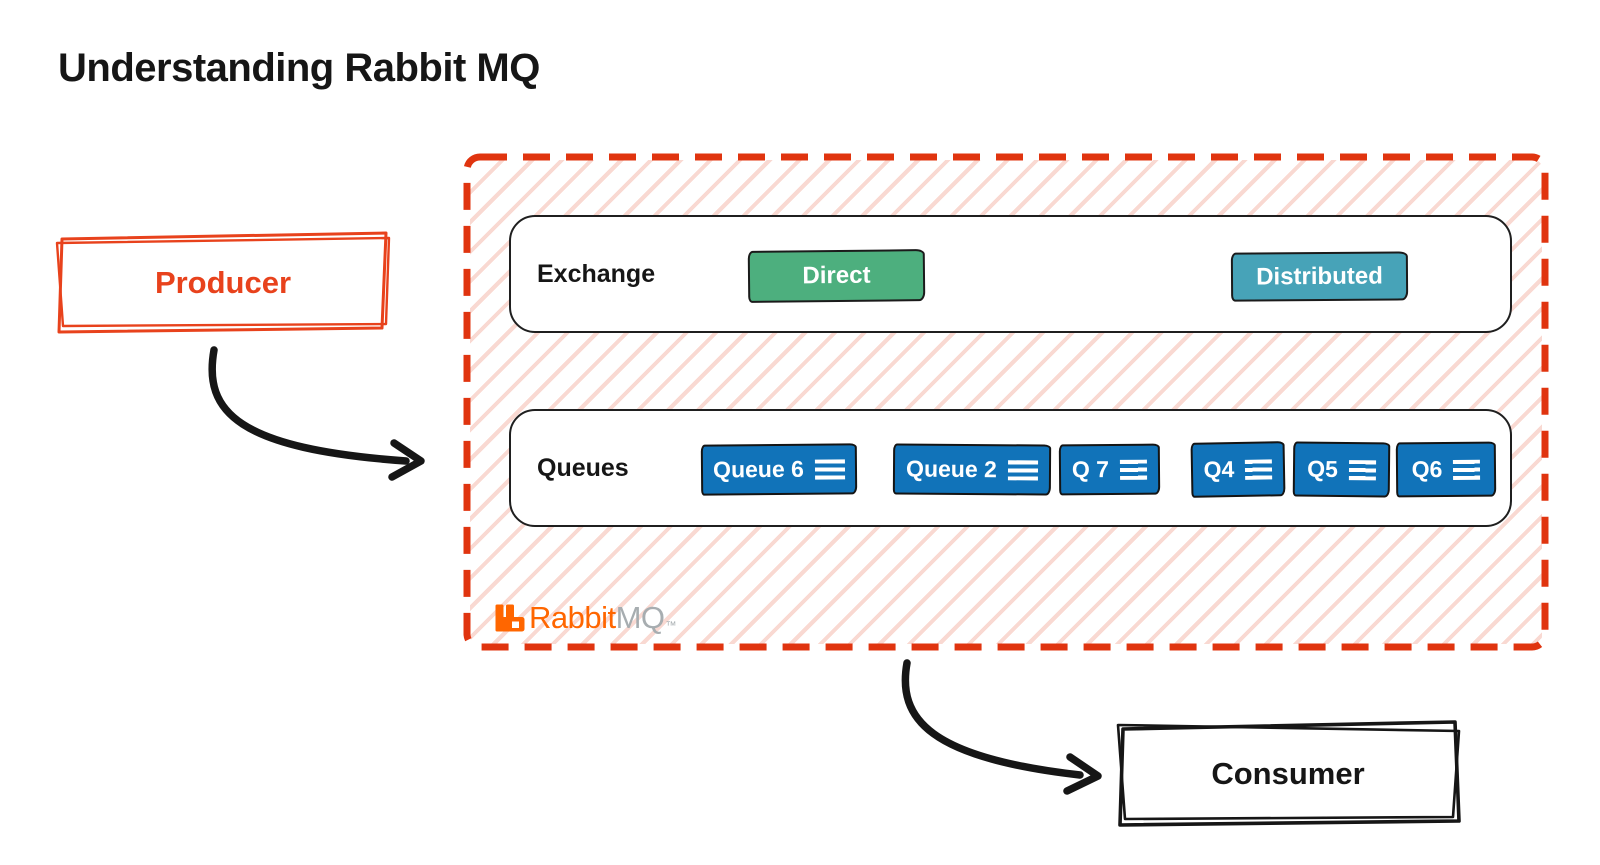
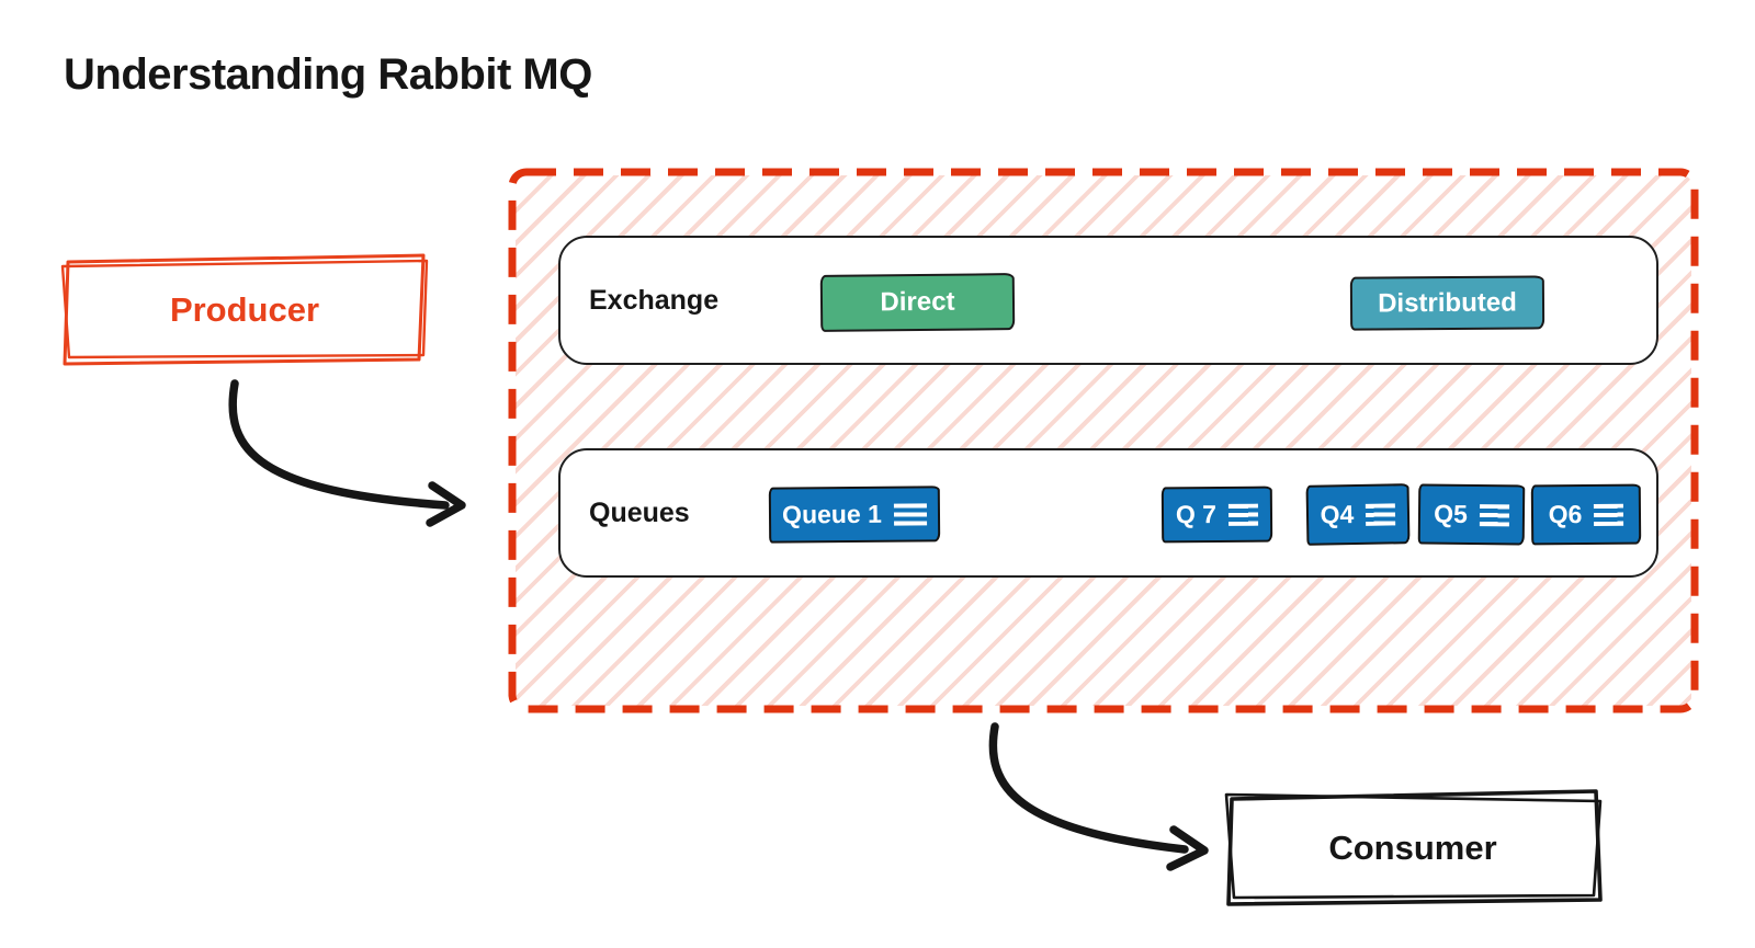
  Understanding Rabbit MQ
  Producer
  Exchange
  Direct
  Distributed
  Queues
- Queue 6
+ Queue 1
- Queue 2
  Q 7
  Q4
  Q5
  Q6
- Rabbit
- MQ
- ™
  Consumer
